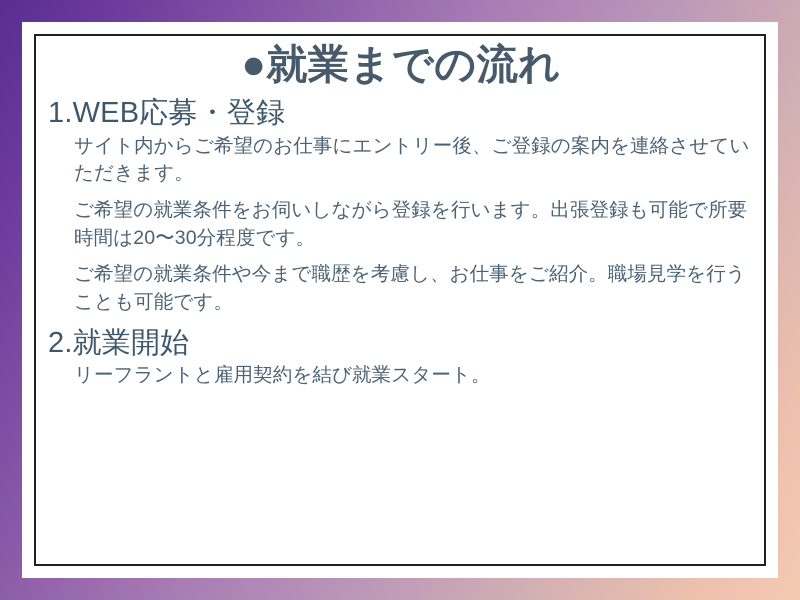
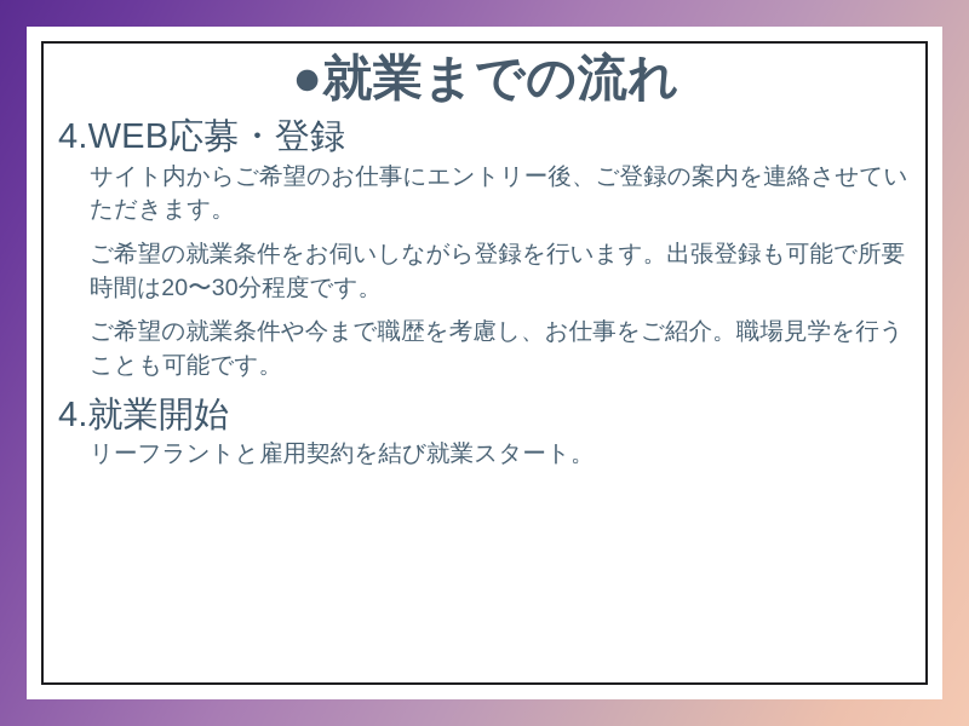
  ●就業までの流れ
- 1.WEB応募・登録
+ 4.WEB応募・登録
  サイト内からご希望のお仕事にエントリー後、ご登録の案内を連絡させていただきます。
  ご希望の就業条件をお伺いしながら登録を行います。出張登録も可能で所要時間は20〜30分程度です。
  ご希望の就業条件や今まで職歴を考慮し、お仕事をご紹介。職場見学を行うことも可能です。
- 2.就業開始
+ 4.就業開始
  リーフラントと雇用契約を結び就業スタート。
